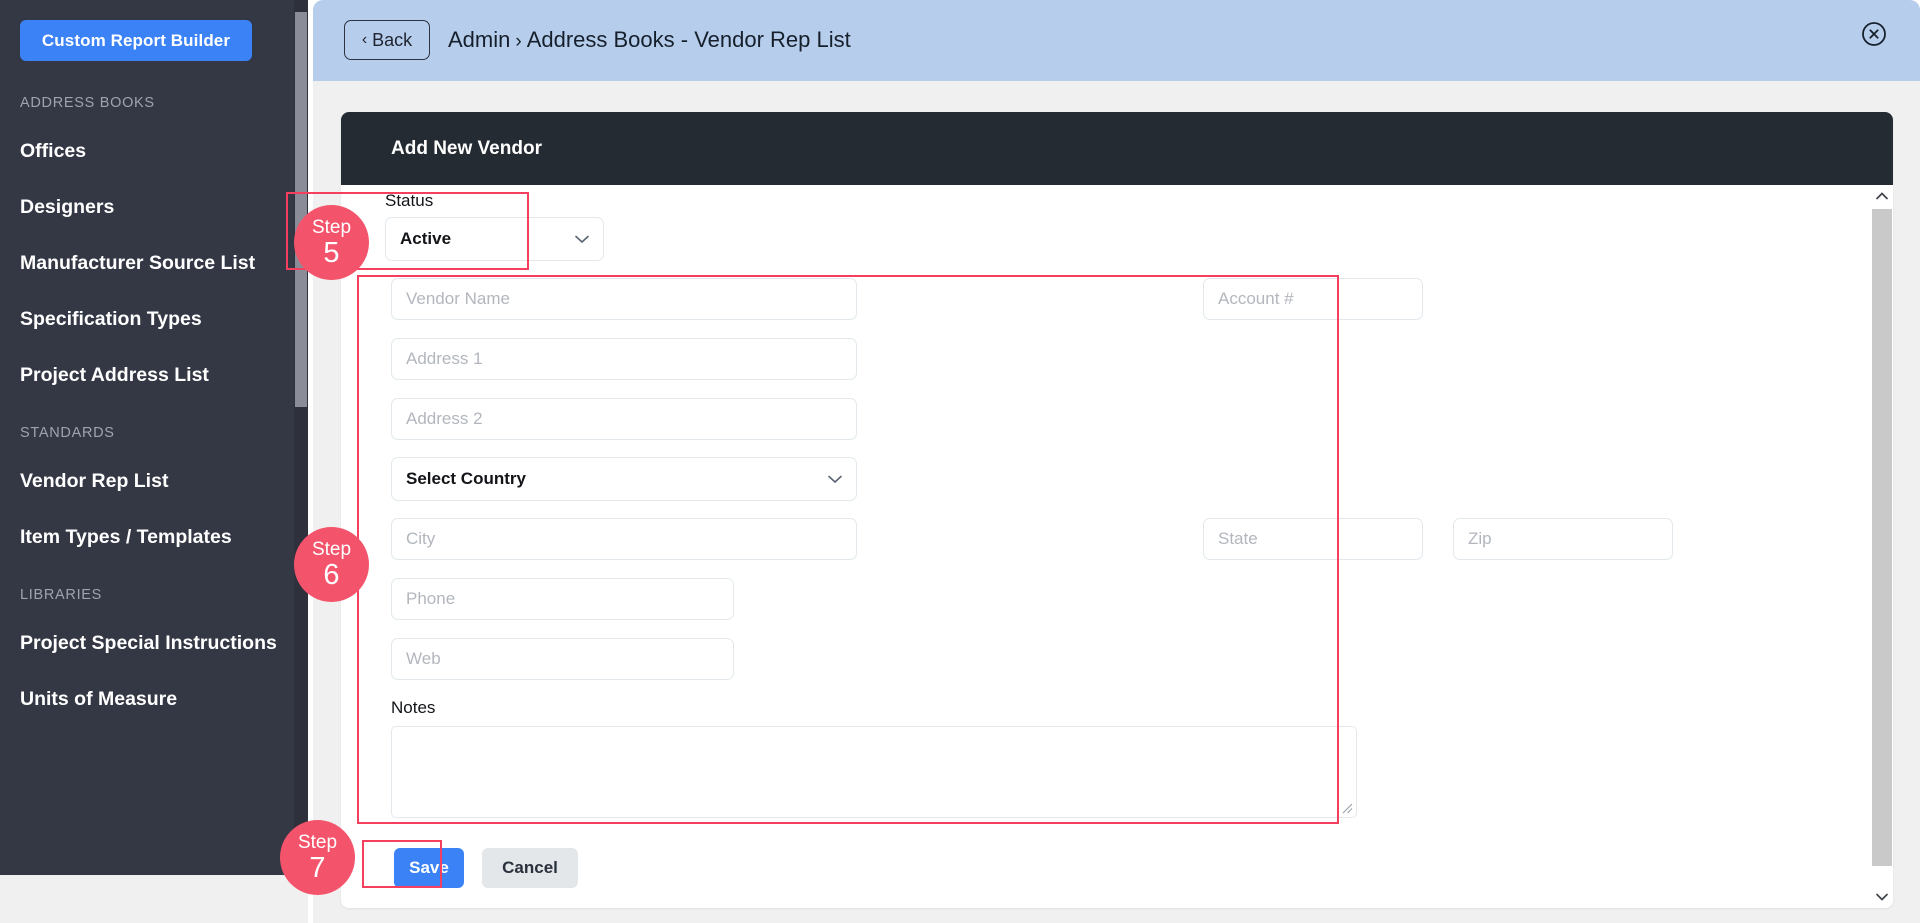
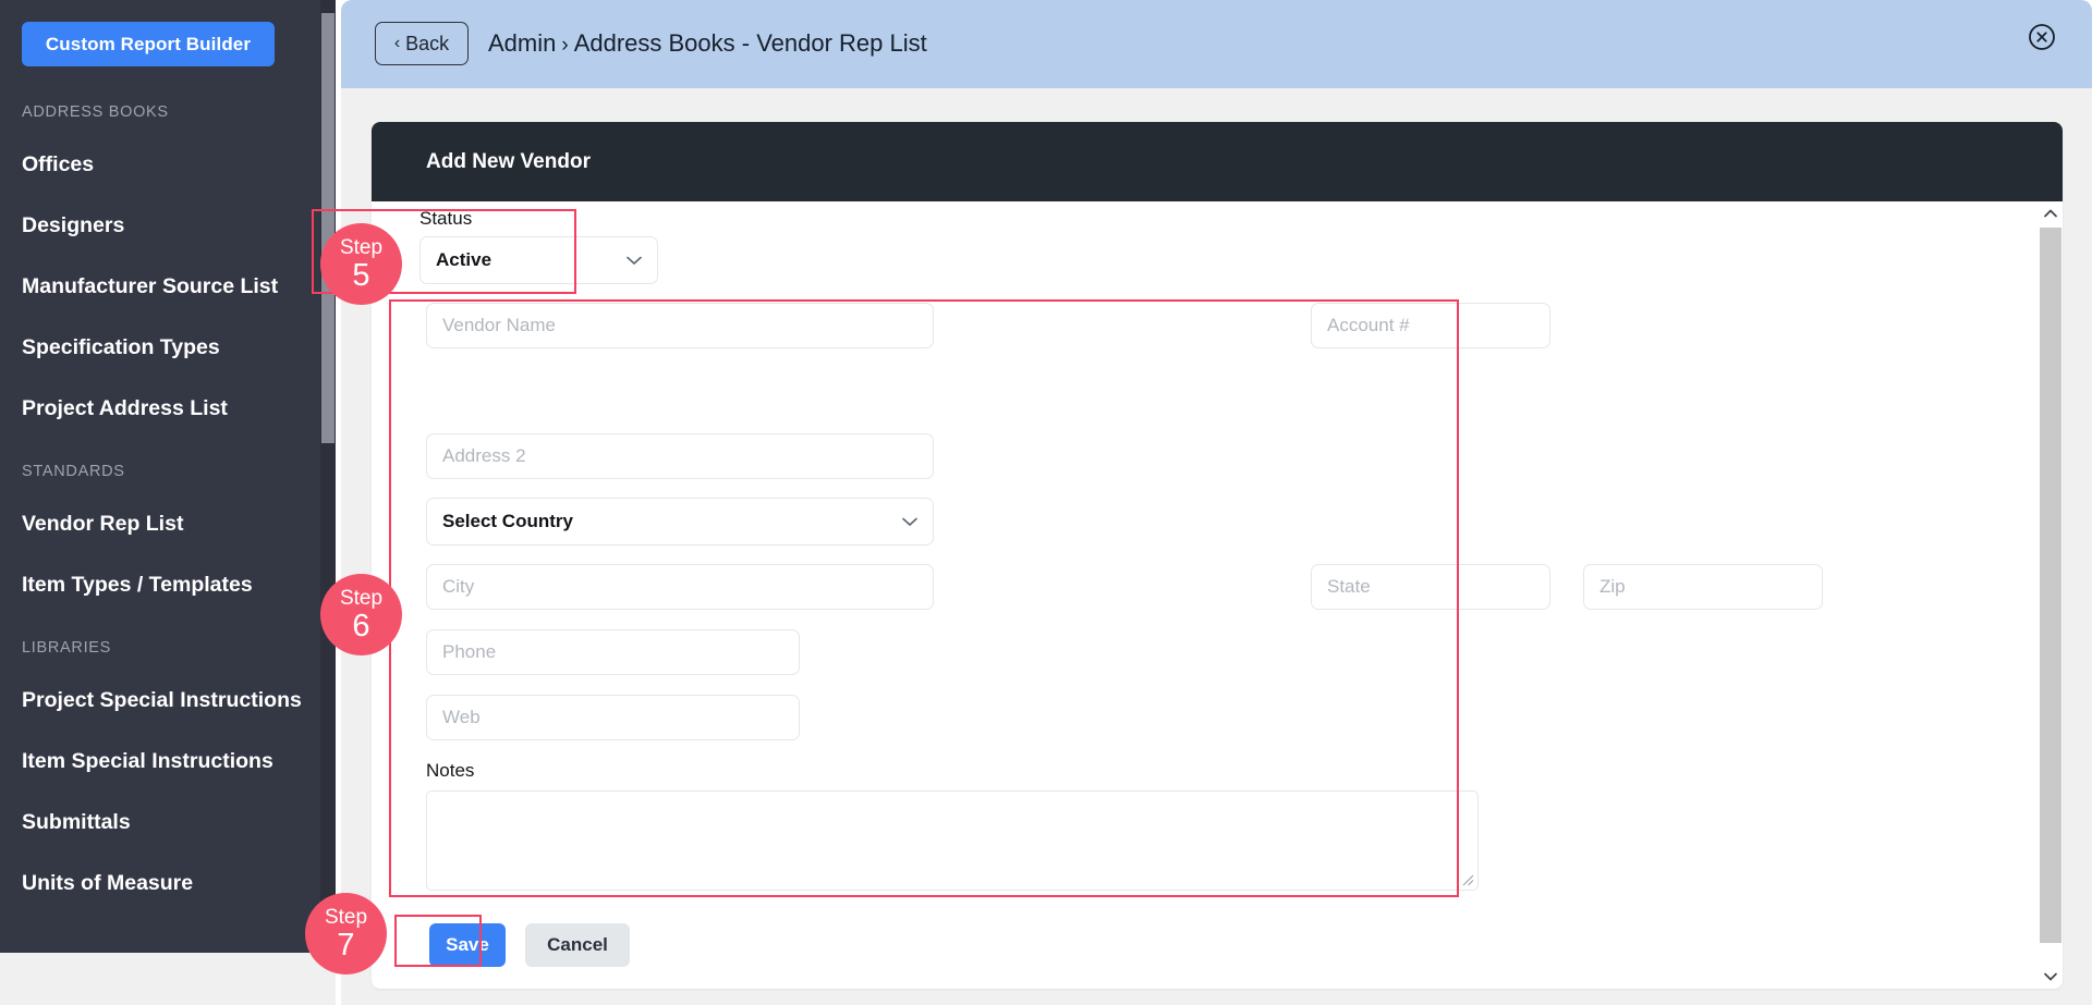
  Custom Report Builder
  ADDRESS BOOKS
  Offices
  Designers
  Manufacturer Source List
  Specification Types
  Project Address List
  STANDARDS
  Vendor Rep List
  Item Types / Templates
  LIBRARIES
  Project Special Instructions
+ Item Special Instructions
+ Submittals
  Units of Measure
  ‹
  Back
  Admin › Address Books - Vendor Rep List
  Add New Vendor
  Status
  Active
  Vendor Name
  Account #
- Address 1
  Address 2
  Select Country
  City
  State
  Zip
  Phone
  Web
  Notes
  Save
  Cancel
  Step
  5
  Step
  6
  Step
  7
